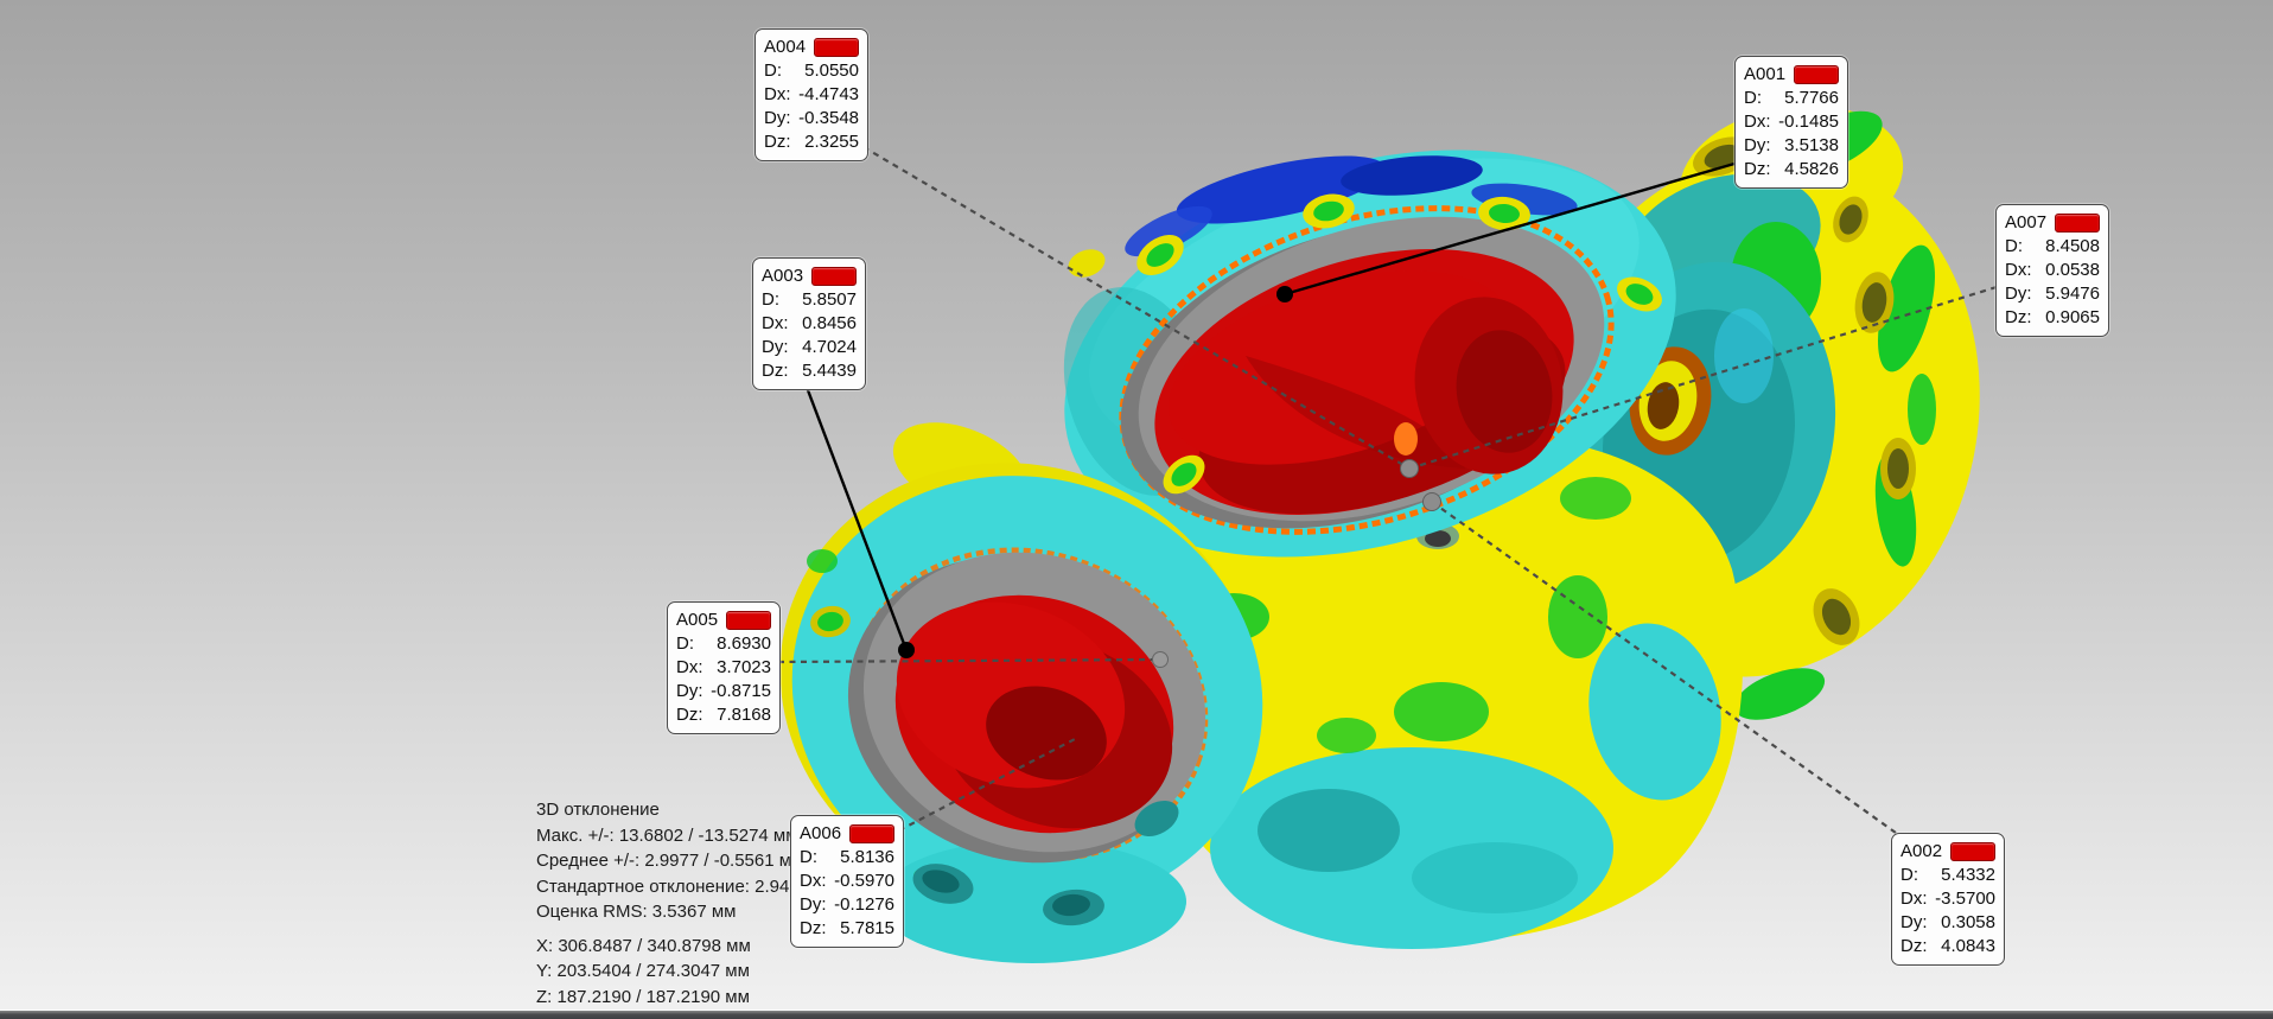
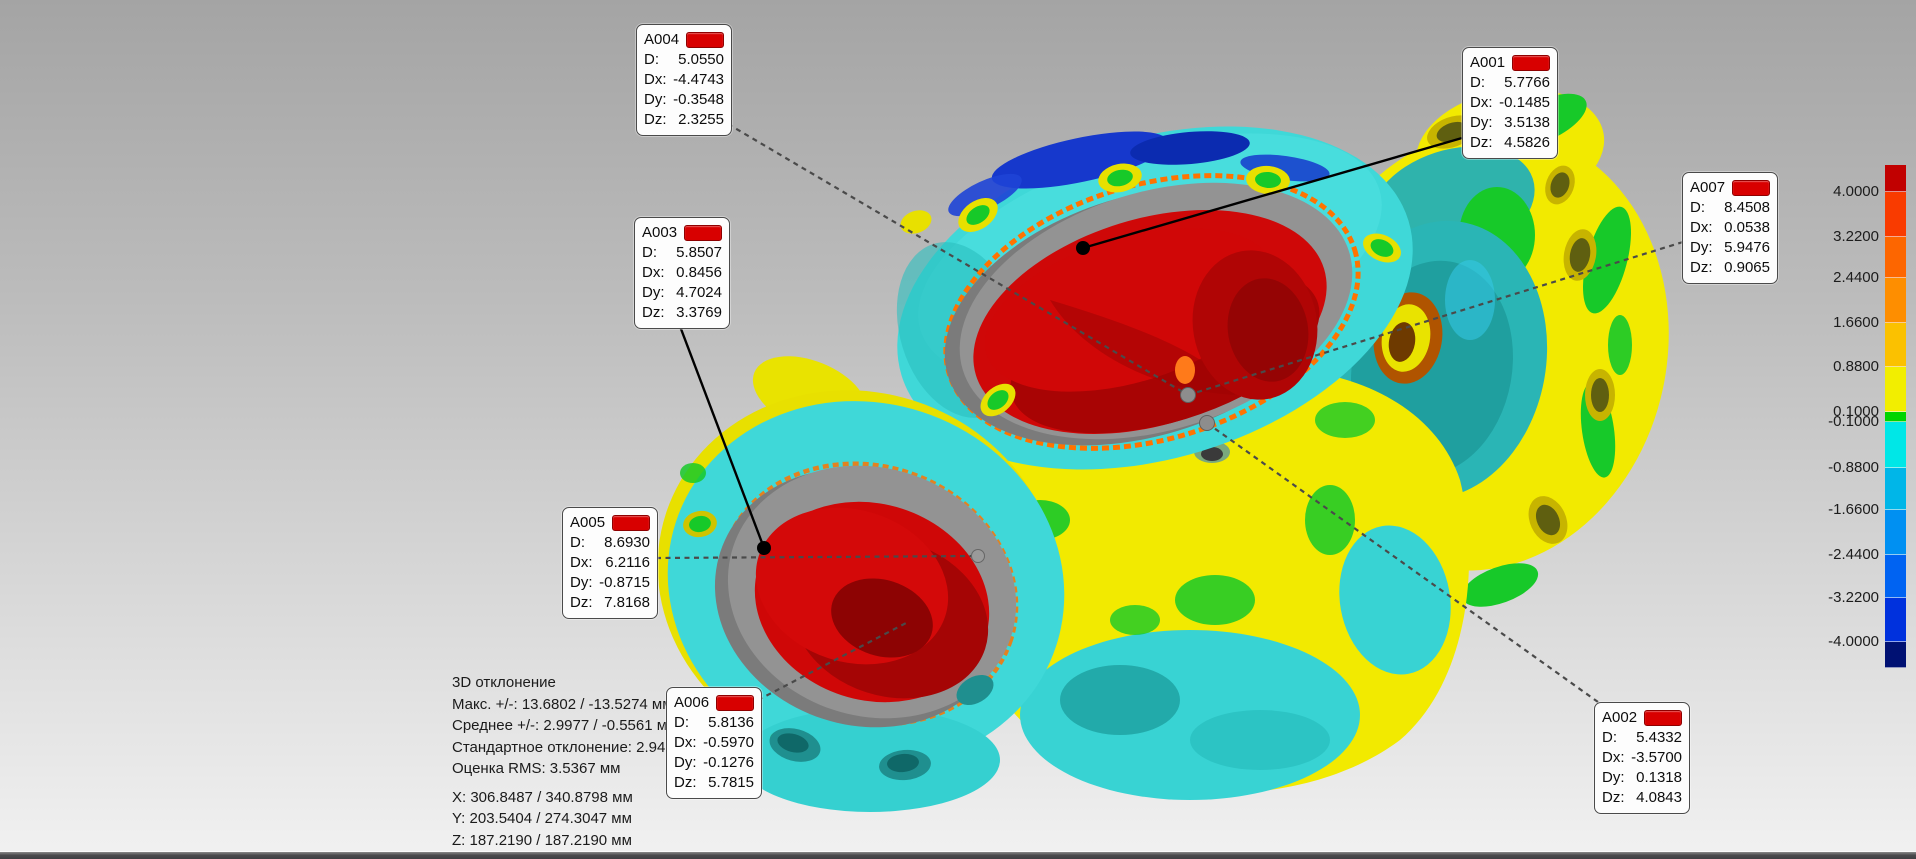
  A004
  D:
  5.0550
  Dx:
  -4.4743
  Dy:
  -0.3548
  Dz:
  2.3255
  A001
  D:
  5.7766
  Dx:
  -0.1485
  Dy:
  3.5138
  Dz:
  4.5826
  A007
  D:
  8.4508
  Dx:
  0.0538
  Dy:
  5.9476
  Dz:
  0.9065
  A003
  D:
  5.8507
  Dx:
  0.8456
  Dy:
  4.7024
  Dz:
- 5.4439
+ 3.3769
  A005
  D:
  8.6930
  Dx:
- 3.7023
+ 6.2116
  Dy:
  -0.8715
  Dz:
  7.8168
  A006
  D:
  5.8136
  Dx:
  -0.5970
  Dy:
  -0.1276
  Dz:
  5.7815
  A002
  D:
  5.4332
  Dx:
  -3.5700
  Dy:
- 0.3058
+ 0.1318
  Dz:
  4.0843
  3D отклонение
  Макс. +/-: 13.6802 / -13.5274 м
  Среднее +/-: 2.9977 / -0.5561 м
  Стандартное отклонение: 2.94
  Оценка RMS: 3.5367 мм
  X: 306.8487 / 340.8798 мм
  Y: 203.5404 / 274.3047 мм
  Z: 187.2190 / 187.2190 мм
+ 4.0000
+ 3.2200
+ 2.4400
+ 1.6600
+ 0.8800
+ 0.1000
+ -0.1000
+ -0.8800
+ -1.6600
+ -2.4400
+ -3.2200
+ -4.0000
